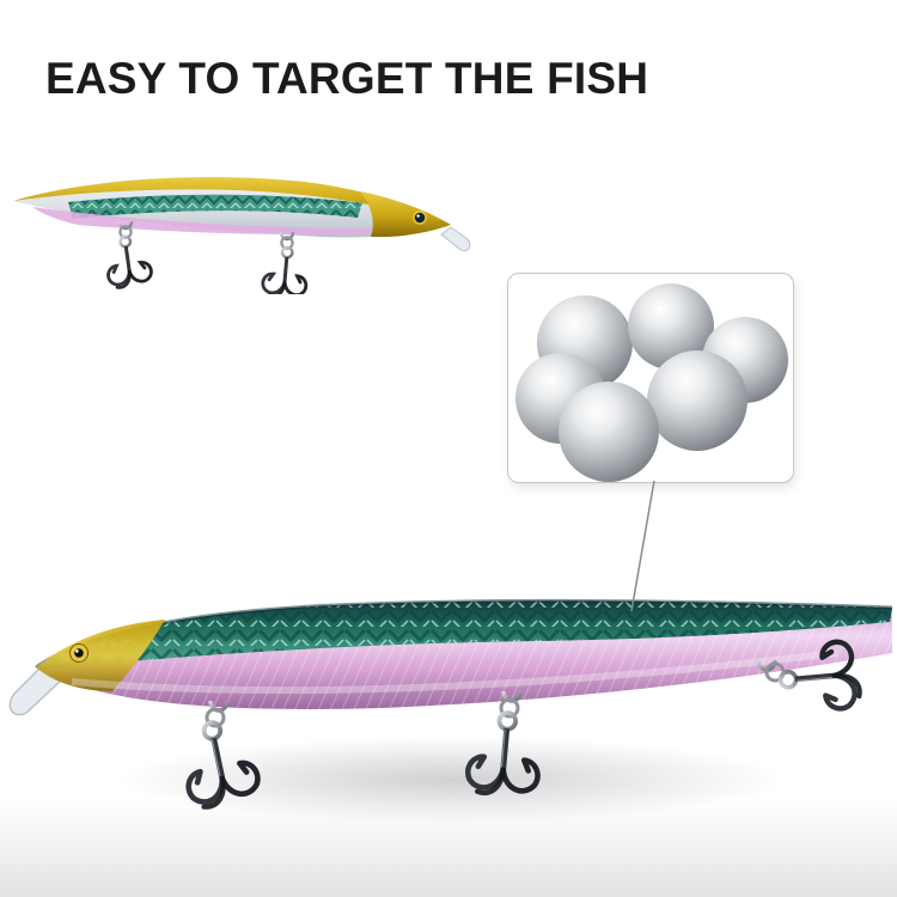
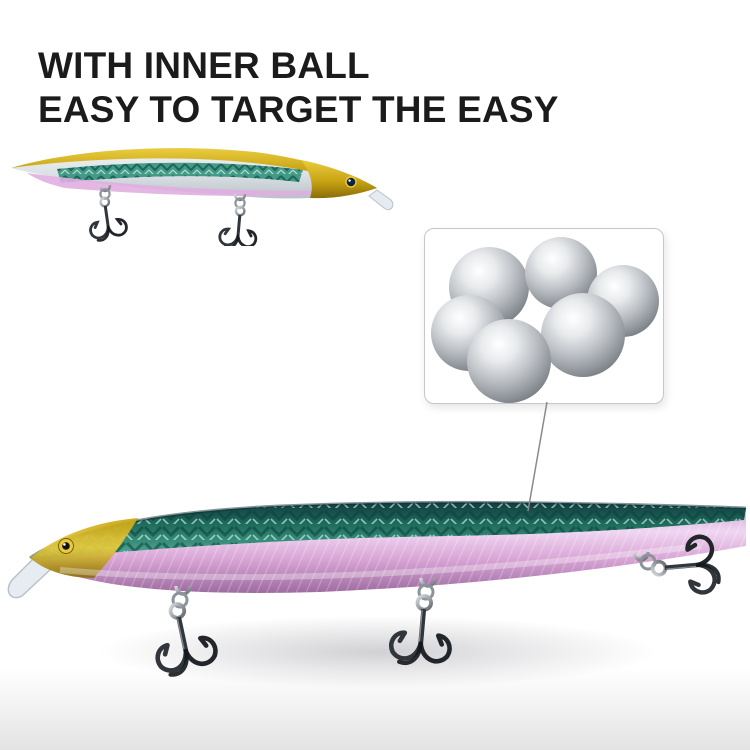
+ WITH INNER BALL
- EASY TO TARGET THE FISH
+ EASY TO TARGET THE EASY
